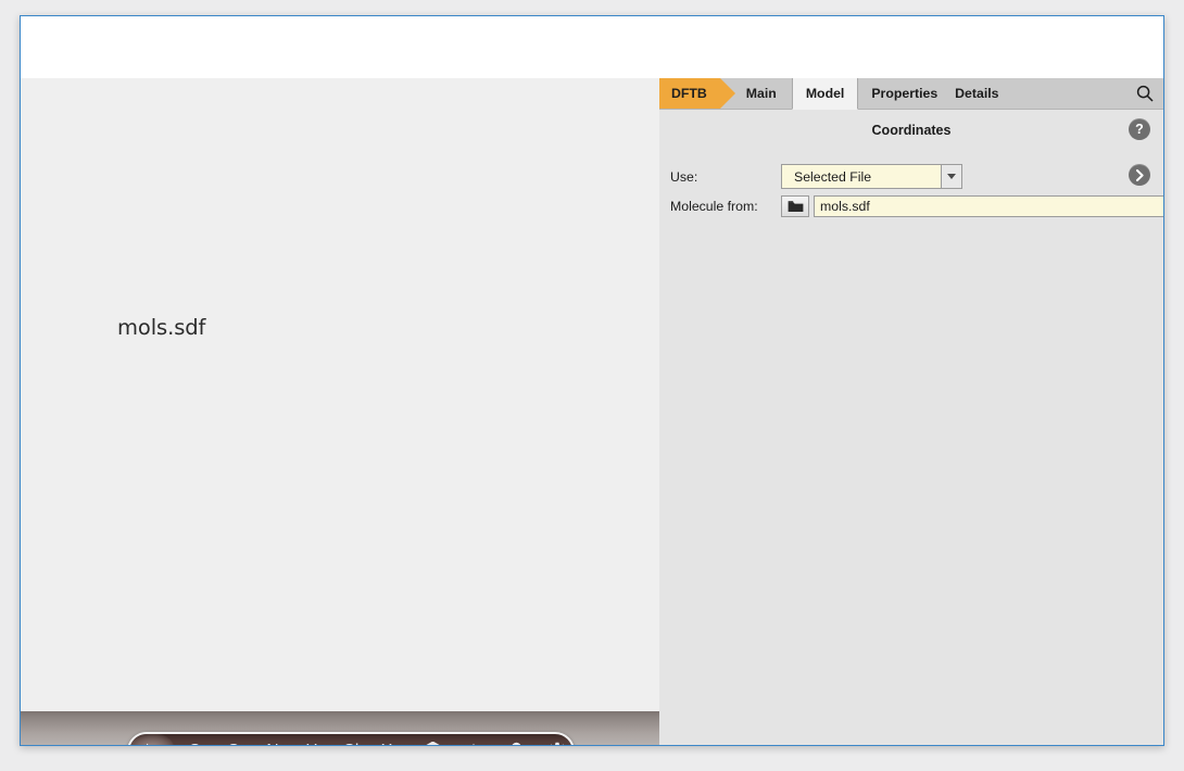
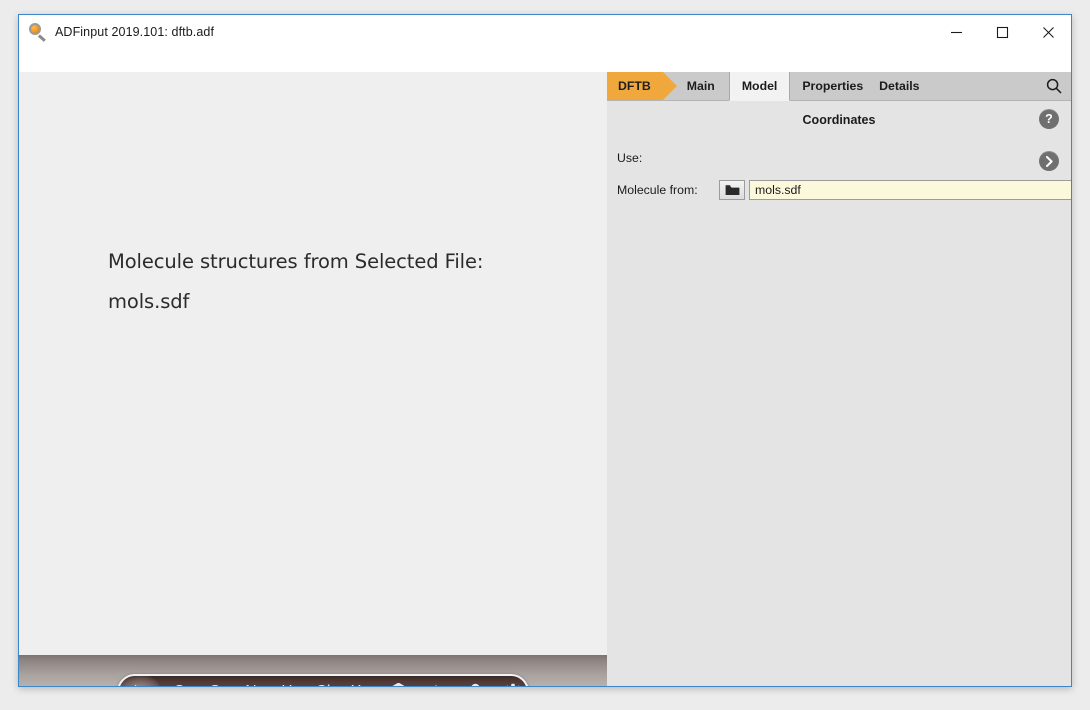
+ ADFinput 2019.101: dftb.adf
+ Molecule structures from Selected File:
  mols.sdf
  DFTB
  Main
  Model
  Properties
  Details
  Coordinates
  ?
  Use:
- Selected File
  Molecule from:
  mols.sdf
